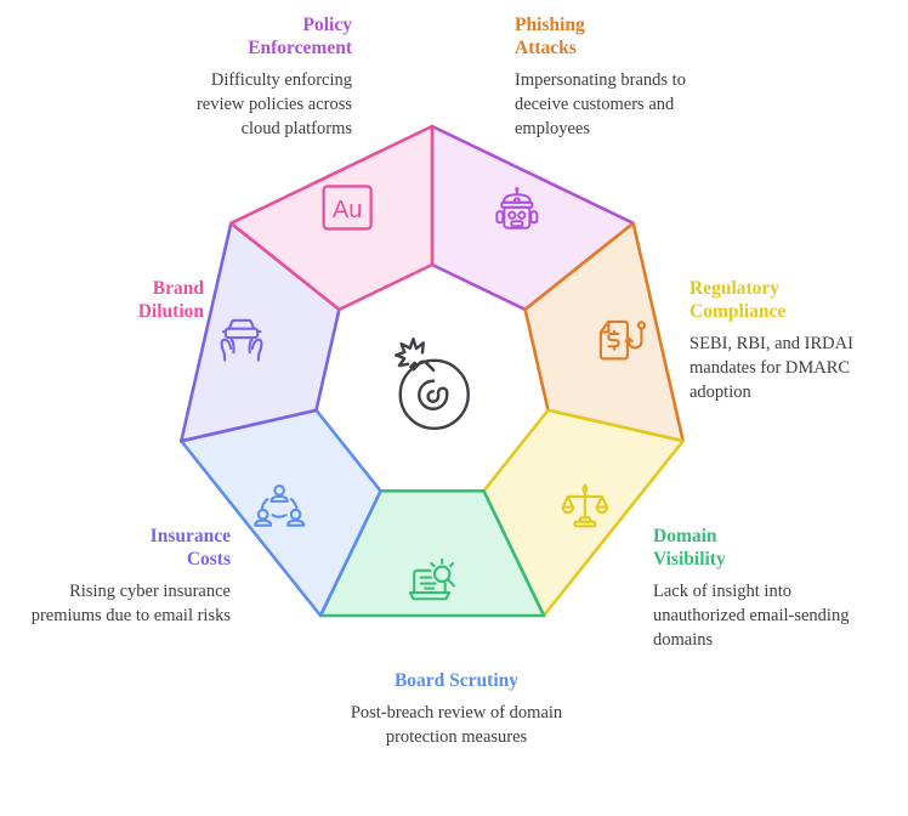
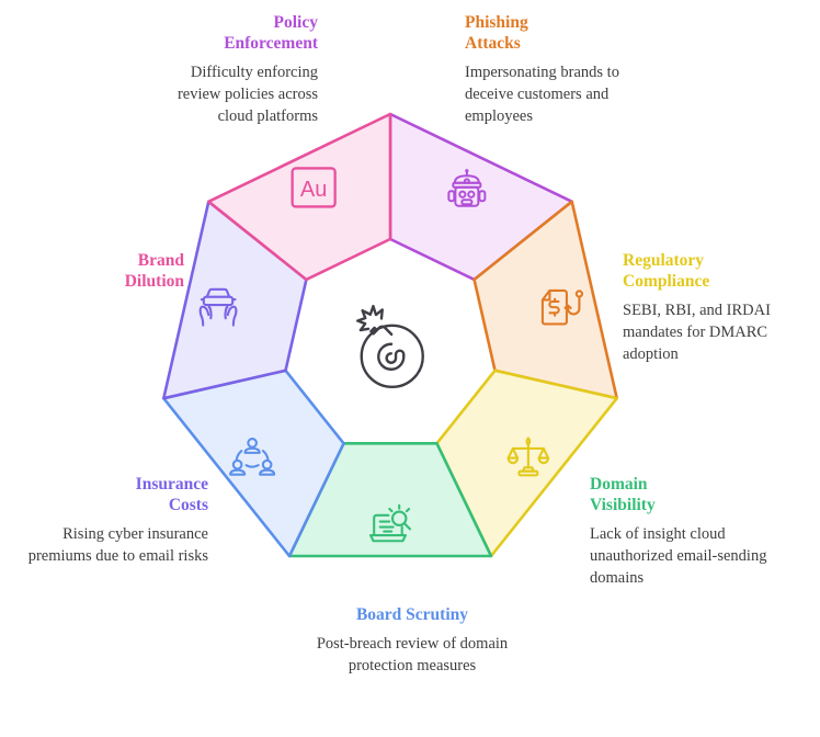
  Au
  Policy
  Enforcement
  Difficulty enforcing review policies across cloud platforms
  Phishing
  Attacks
  Impersonating brands to deceive customers and employees
  Regulatory
  Compliance
  SEBI, RBI, and IRDAI mandates for DMARC adoption
  Domain
  Visibility
- Lack of insight into unauthorized email-sending domains
+ Lack of insight cloud unauthorized email-sending domains
  Board Scrutiny
  Post-breach review of domain protection measures
  Insurance
  Costs
  Rising cyber insurance premiums due to email risks
  Brand
  Dilution
